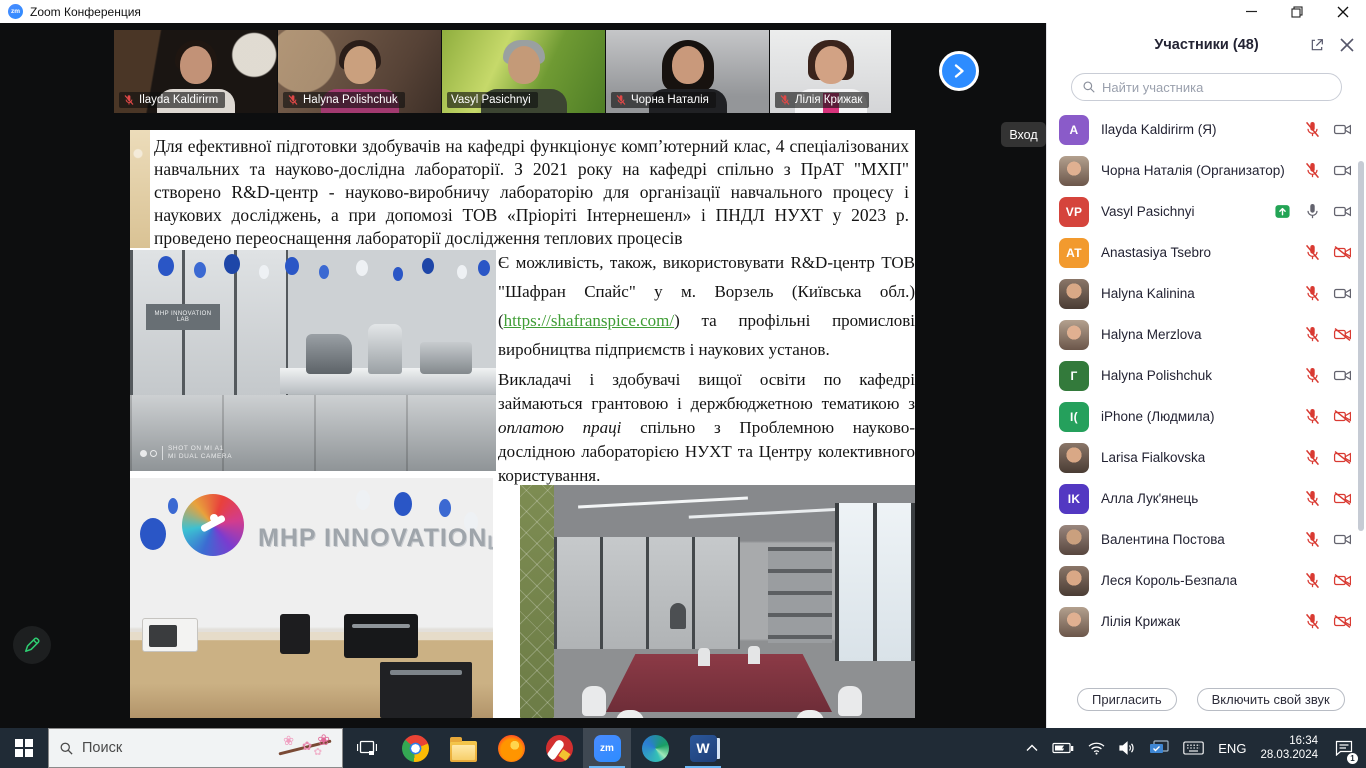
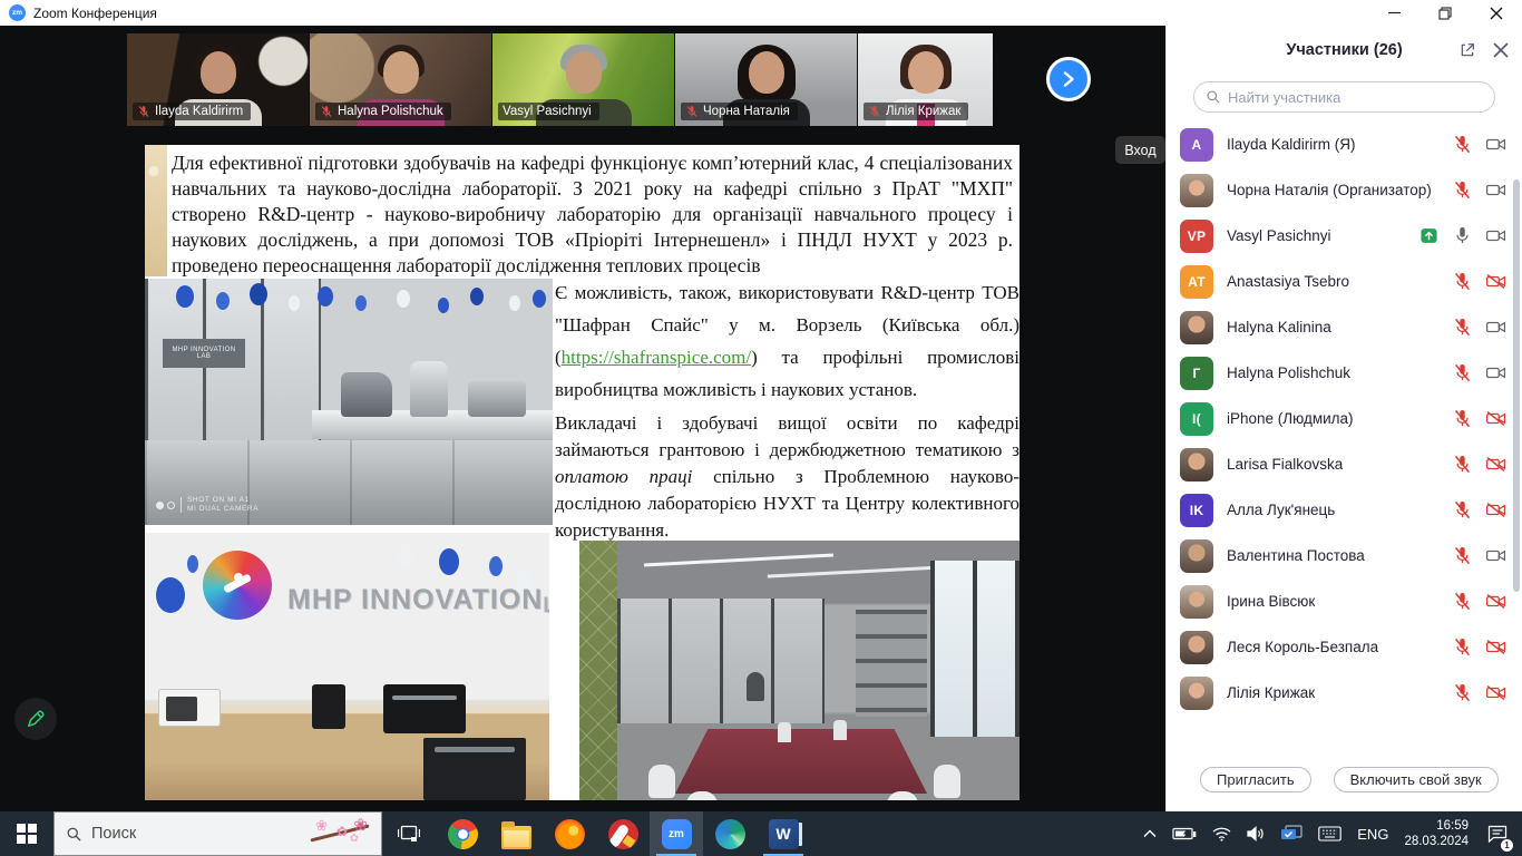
  Zoom Конференция
  Ilayda Kaldirirm
  Halyna Polishchuk
  Vasyl Pasichnyi
  Чорна Наталія
  Лілія Крижак
  Вход
  Для ефективної підготовки здобувачів на кафедрі функціонує комп’ютерний клас, 4 спеціалізованих навчальних та науково-дослідна лабораторії. З 2021 року на кафедрі спільно з ПрАТ "МХП" створено R&D-центр - науково-виробничу лабораторію для організації навчального процесу і наукових досліджень, а при допомозі ТОВ «Пріоріті Інтернешенл» і ПНДЛ НУХТ у 2023 р. проведено переоснащення лабораторії дослідження теплових процесів
- Є можливість, також, використовувати R&D-центр ТОВ "Шафран Спайс" у м. Ворзель (Київська обл.) (https://shafranspice.com/) та профільні промислові виробництва підприємств і наукових установ.
+ Є можливість, також, використовувати R&D-центр ТОВ "Шафран Спайс" у м. Ворзель (Київська обл.) (https://shafranspice.com/) та профільні промислові виробництва можливість і наукових установ.
  Викладачі і здобувачі вищої освіти по кафедрі займаються грантовою і держбюджетною тематикою з оплатою праці спільно з Проблемною науково-дослідною лабораторією НУХТ та Центру колективного користування.
  MHP INNOVATION
- Участники (48)
+ Участники (26)
  Найти участника
  A
  Ilayda Kaldirirm (Я)
  Чорна Наталія (Организатор)
  VP
  Vasyl Pasichnyi
  AT
  Anastasiya Tsebro
  Halyna Kalinina
- Halyna Merzlova
  Г
  Halyna Polishchuk
  І(
  iPhone (Людмила)
  Larisa Fialkovska
  IK
  Алла Лук'янець
  Валентина Постова
+ Ірина Вівсюк
  Леся Король-Безпала
  Лілія Крижак
  Пригласить
  Включить свой звук
  Поиск
  ❀
  ✿
  ❀
  ✿
  zm
  W
  ENG
- 16:34
+ 16:59
  28.03.2024
  1
